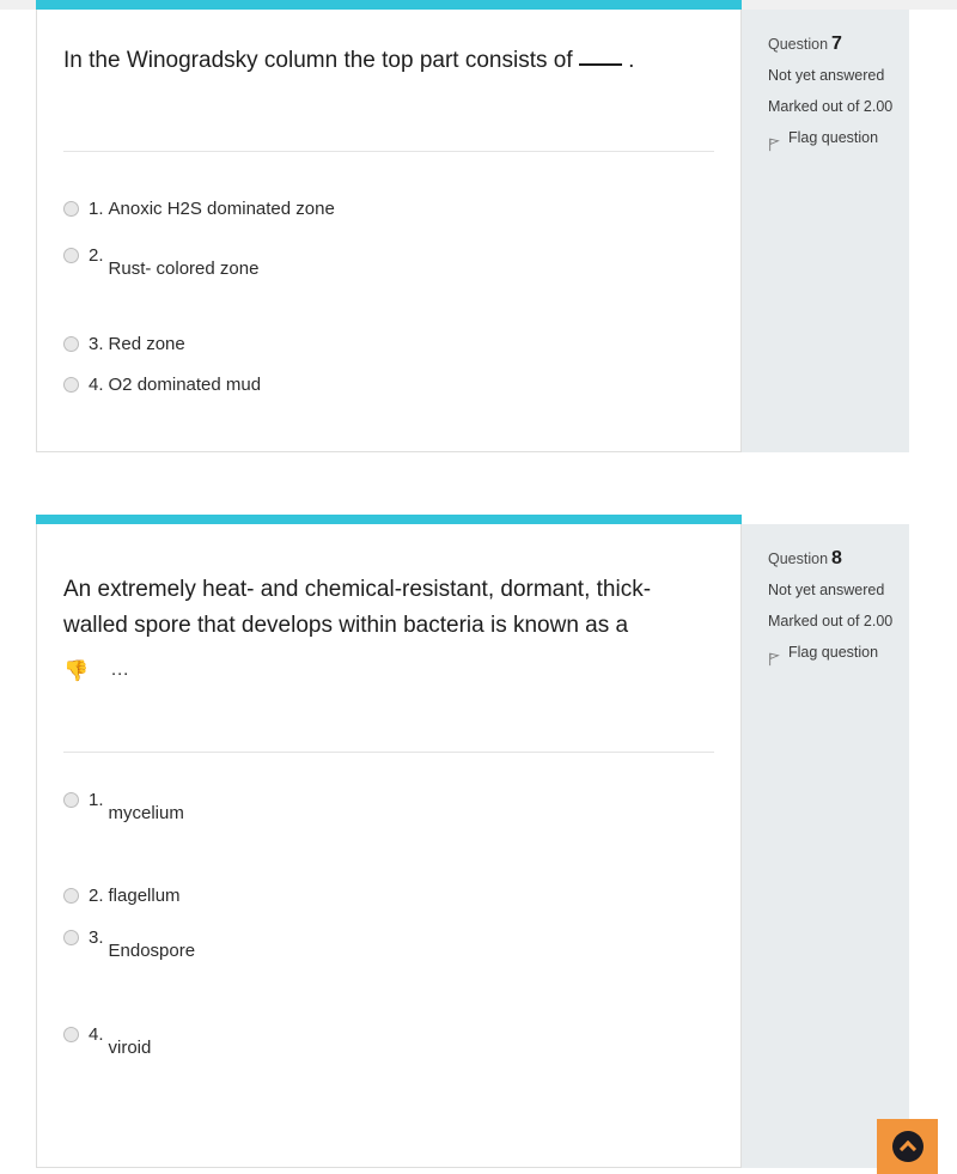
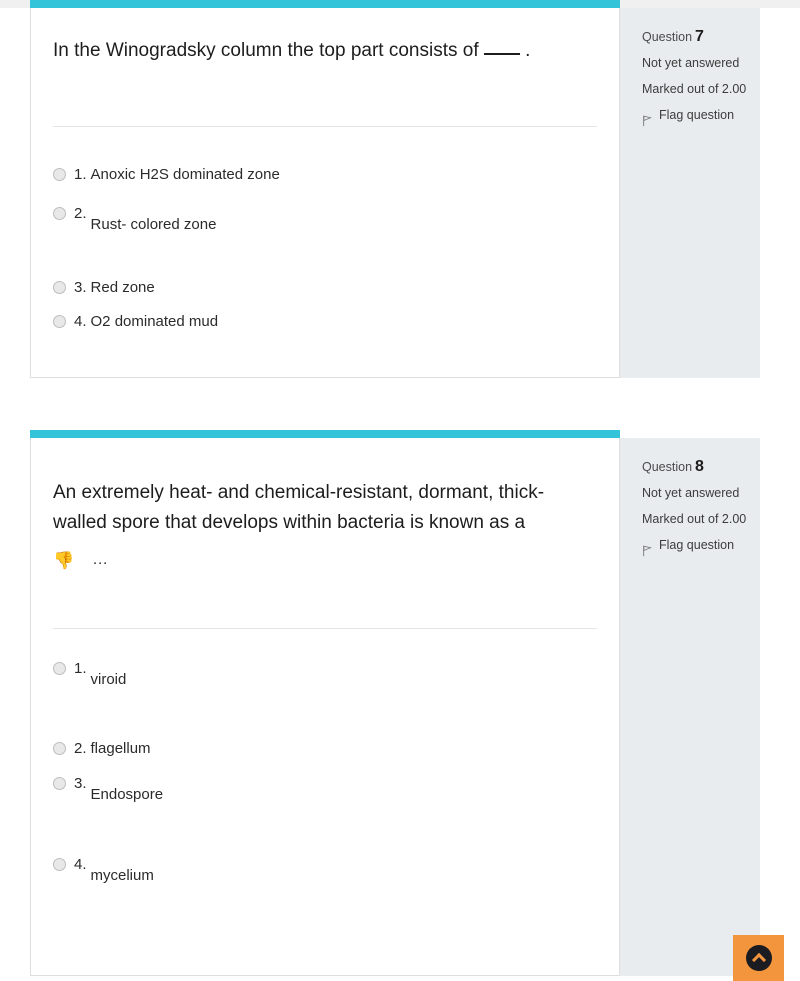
  In the Winogradsky column the top part consists of .
  1.
  Anoxic H2S dominated zone
  2.
  Rust- colored zone
  3.
  Red zone
  4.
  O2 dominated mud
  Question 7
  Not yet answered
  Marked out of 2.00
  Flag question
  An extremely heat- and chemical-resistant, dormant, thick-walled spore that develops within bacteria is known as a
  👎 …
  1.
- mycelium
+ viroid
  2.
  flagellum
  3.
  Endospore
  4.
- viroid
+ mycelium
  Question 8
  Not yet answered
  Marked out of 2.00
  Flag question
